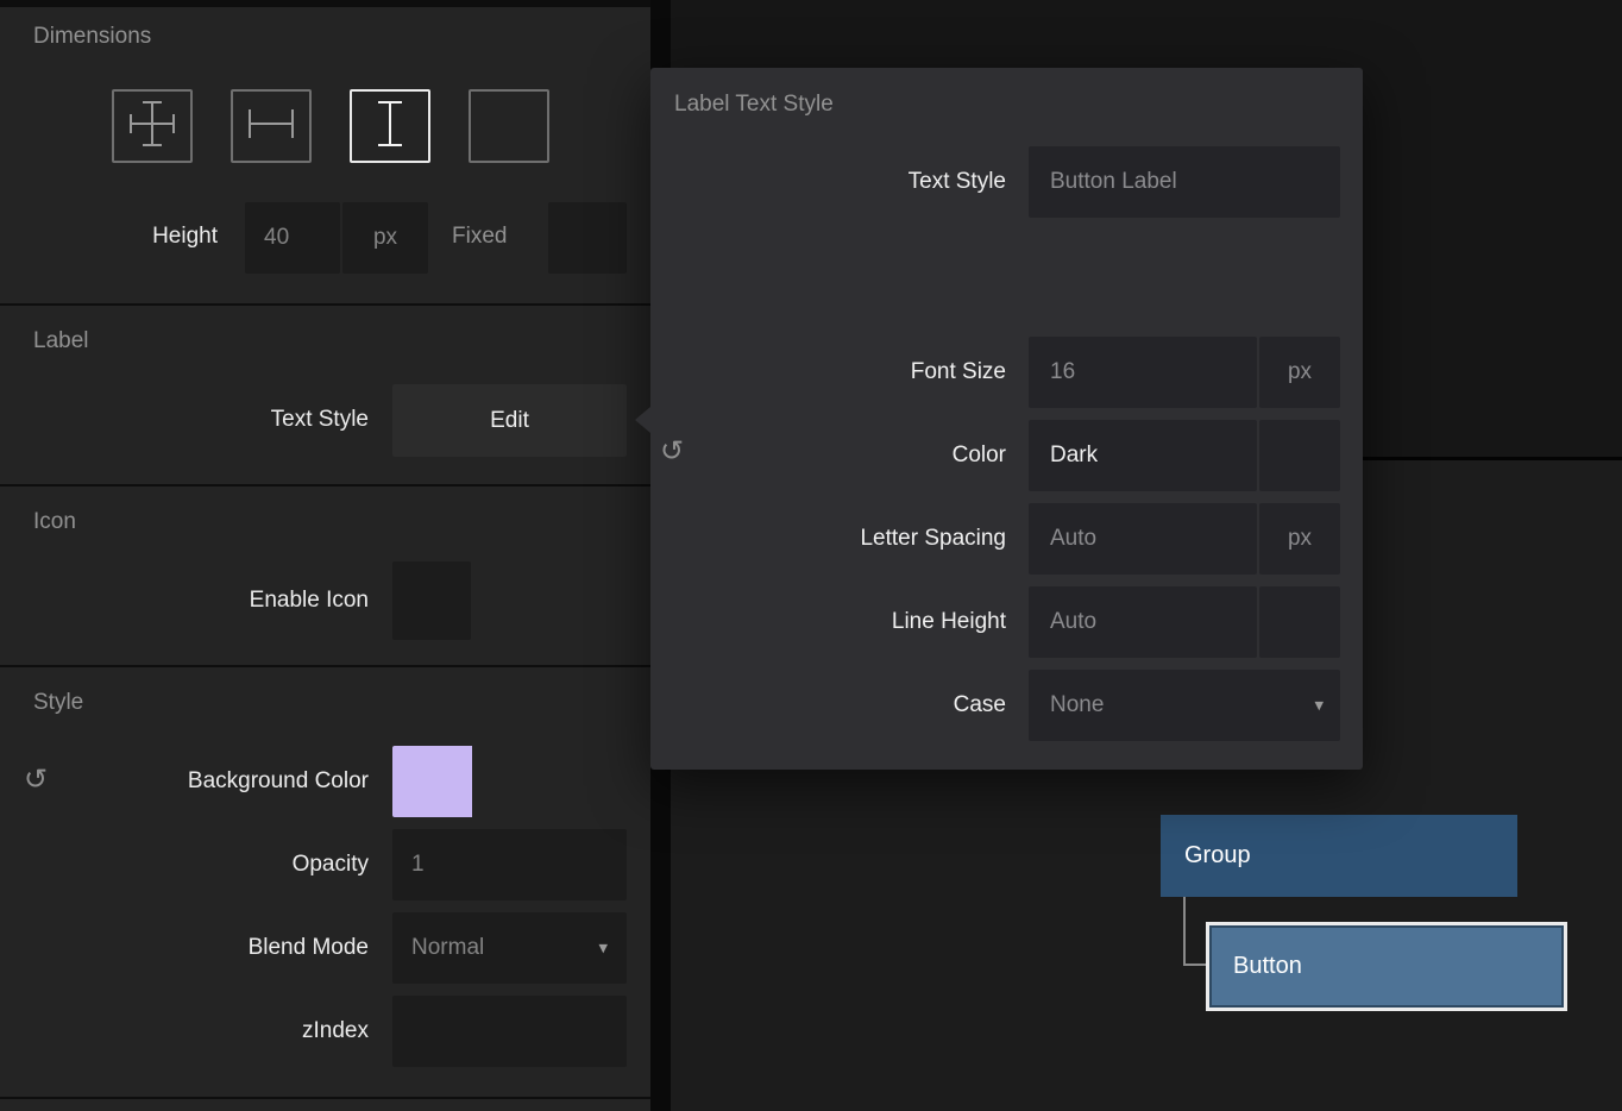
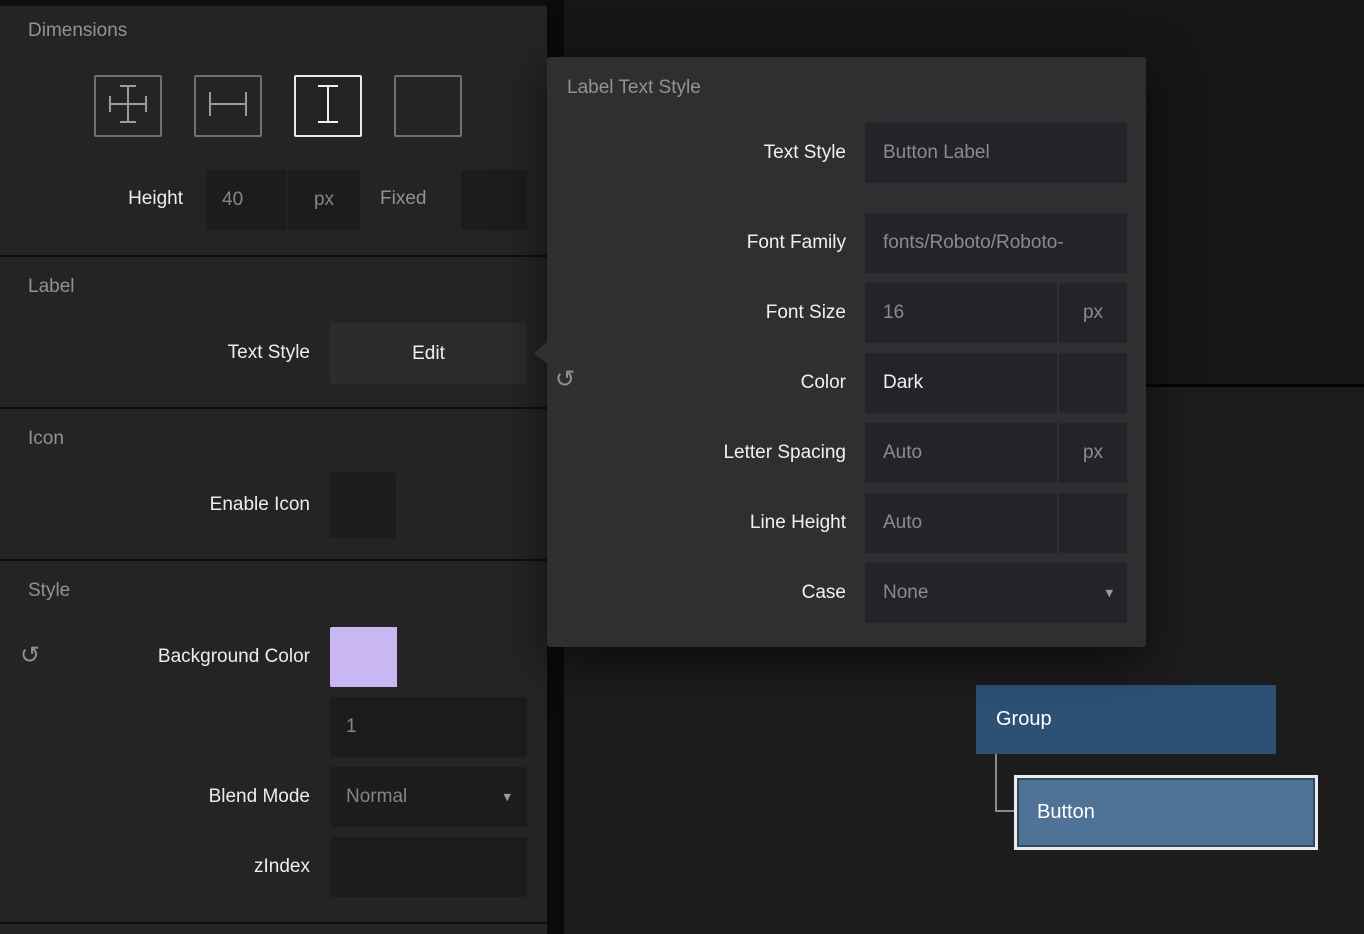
  Group
  Button
  Dimensions
  Height
  40
  px
  Fixed
  Label
  Text Style
  Edit
  Icon
  Enable Icon
  Style
  ↺
  Background Color
- Opacity
  1
  Blend Mode
  Normal
  ▾
  zIndex
  ↺
  Label Text Style
  Text Style
  Button Label
+ Font Family
+ fonts/Roboto/Roboto-
  Font Size
  16
  px
  Color
  Dark
  Letter Spacing
  Auto
  px
  Line Height
  Auto
  Case
  None
  ▾
